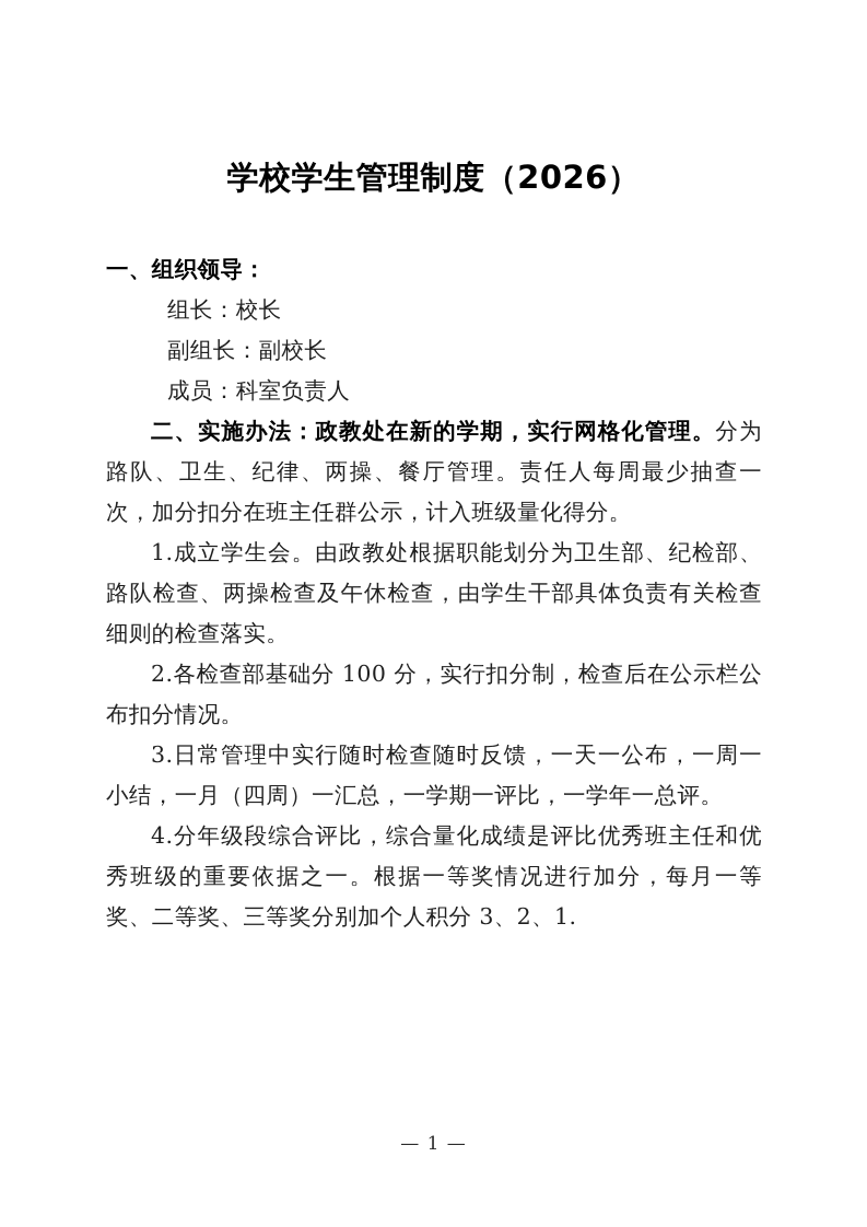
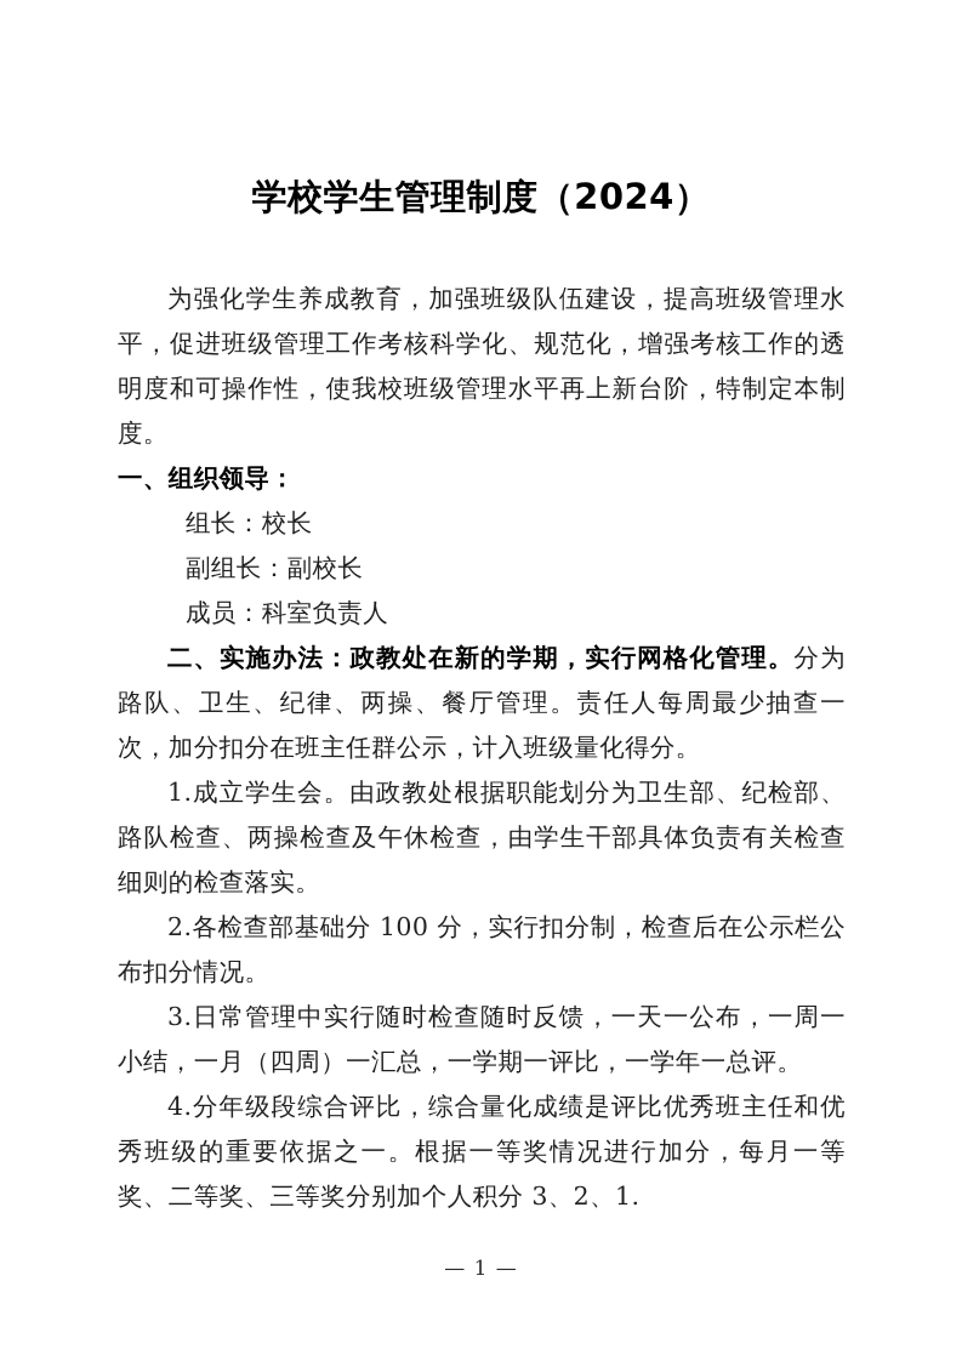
- 学校学生管理制度（2026）
+ 学校学生管理制度（2024）
+ 为强化学生养成教育，加强班级队伍建设，提高班级管理水平，促进班级管理工作考核科学化、规范化，增强考核工作的透明度和可操作性，使我校班级管理水平再上新台阶，特制定本制度。
  一、组织领导：
  组长：校长
  副组长：副校长
  成员：科室负责人
  二、实施办法：政教处在新的学期，实行网格化管理。分为路队、卫生、纪律、两操、餐厅管理。责任人每周最少抽查一次，加分扣分在班主任群公示，计入班级量化得分。
  1.成立学生会。由政教处根据职能划分为卫生部、纪检部、路队检查、两操检查及午休检查，由学生干部具体负责有关检查细则的检查落实。
  2.各检查部基础分 100 分，实行扣分制，检查后在公示栏公布扣分情况。
  3.日常管理中实行随时检查随时反馈，一天一公布，一周一小结，一月（四周）一汇总，一学期一评比，一学年一总评。
  4.分年级段综合评比，综合量化成绩是评比优秀班主任和优秀班级的重要依据之一。根据一等奖情况进行加分，每月一等奖、二等奖、三等奖分别加个人积分 3、2、1.
  — 1 —
